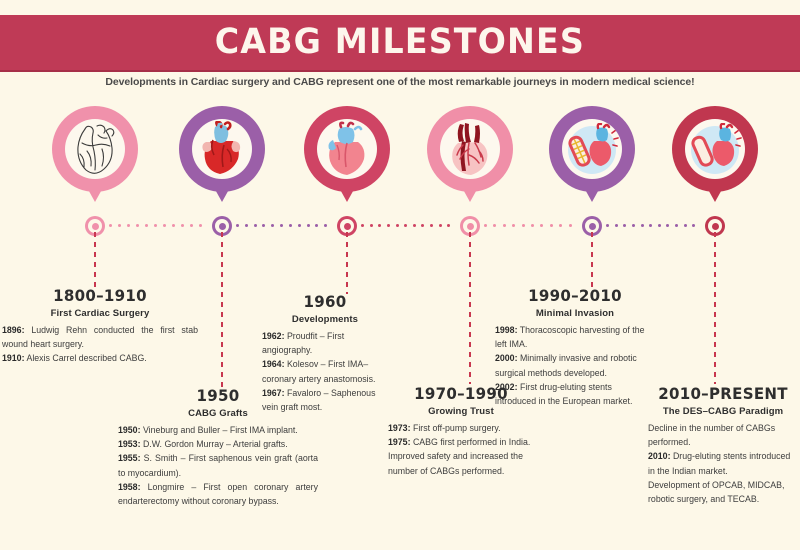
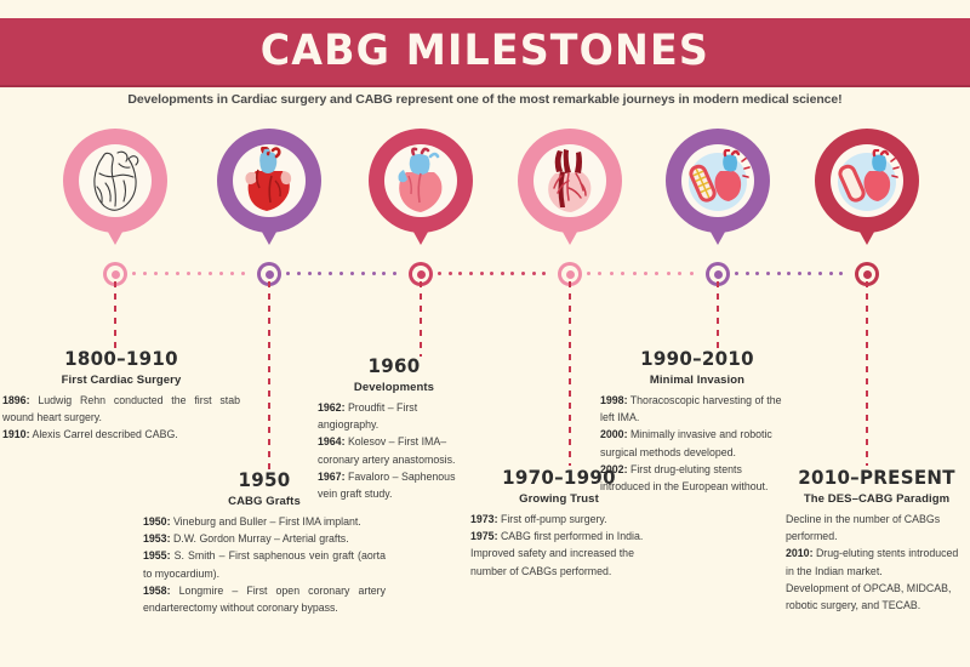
  CABG MILESTONES
  Developments in Cardiac surgery and CABG represent one of the most remarkable journeys in modern medical science!
  1800–1910
  First Cardiac Surgery
  1896: Ludwig Rehn conducted the first stab wound heart surgery.
  1910: Alexis Carrel described CABG.
  1950
  CABG Grafts
  1950: Vineburg and Buller – First IMA implant.
  1953: D.W. Gordon Murray – Arterial grafts.
  1955: S. Smith – First saphenous vein graft (aorta to myocardium).
  1958: Longmire – First open coronary artery endarterectomy without coronary bypass.
  1960
  Developments
  1962: Proudfit – First angiography.
  1964: Kolesov – First IMA–coronary artery anastomosis.
- 1967: Favaloro – Saphenous vein graft most.
+ 1967: Favaloro – Saphenous vein graft study.
  1970–1990
  Growing Trust
  1973: First off-pump surgery.
  1975: CABG first performed in India. Improved safety and increased the number of CABGs performed.
  1990–2010
  Minimal Invasion
  1998: Thoracoscopic harvesting of the left IMA.
  2000: Minimally invasive and robotic surgical methods developed.
- 2002: First drug-eluting stents introduced in the European market.
+ 2002: First drug-eluting stents introduced in the European without.
  2010–PRESENT
  The DES–CABG Paradigm
  Decline in the number of CABGs performed.
  2010: Drug-eluting stents introduced in the Indian market.
  Development of OPCAB, MIDCAB, robotic surgery, and TECAB.
